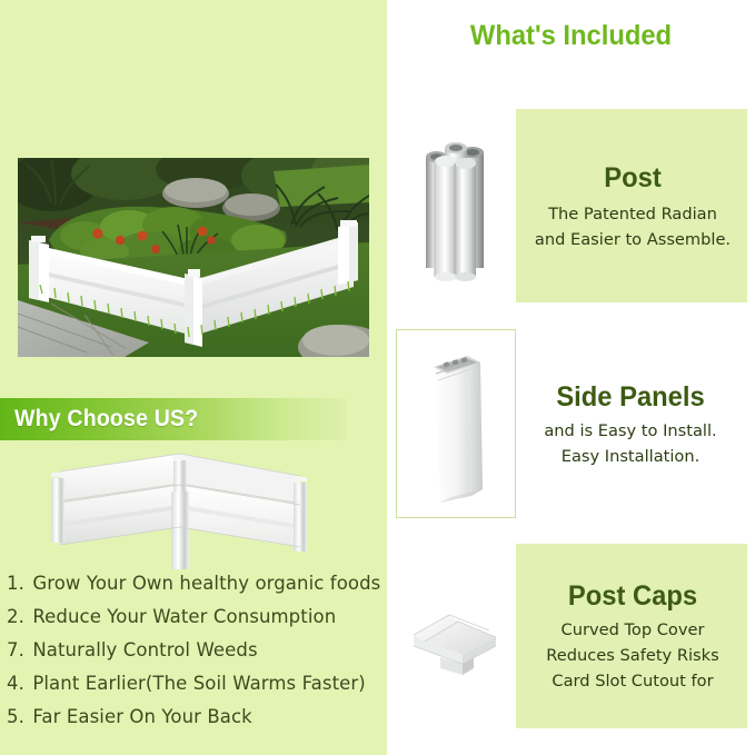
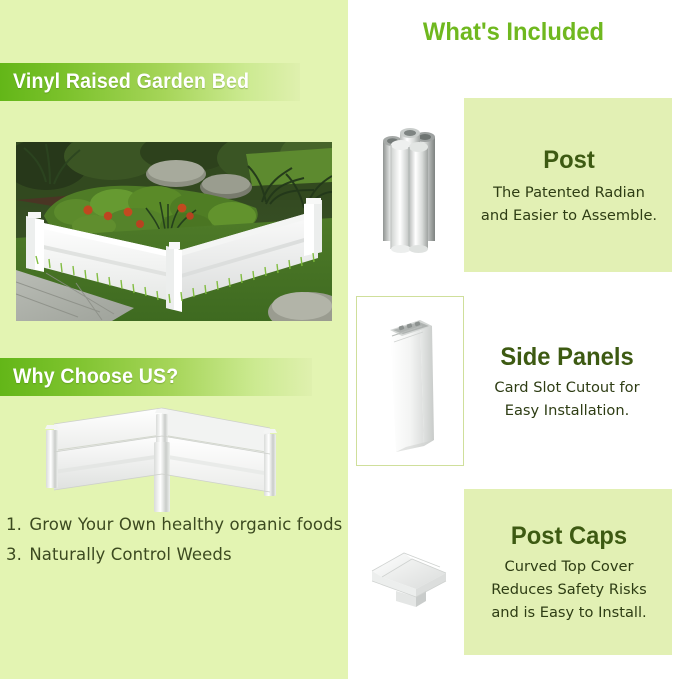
+ Vinyl Raised Garden Bed
  Why Choose US?
  1. Grow Your Own healthy organic foods
- 2. Reduce Your Water Consumption
- 7. Naturally Control Weeds
+ 3. Naturally Control Weeds
- 4. Plant Earlier(The Soil Warms Faster)
- 5. Far Easier On Your Back
  What's Included
  Post
  The Patented Radian
  and Easier to Assemble.
  Side Panels
- and is Easy to Install.
+ Card Slot Cutout for
  Easy Installation.
  Post Caps
  Curved Top Cover
  Reduces Safety Risks
- Card Slot Cutout for
+ and is Easy to Install.
